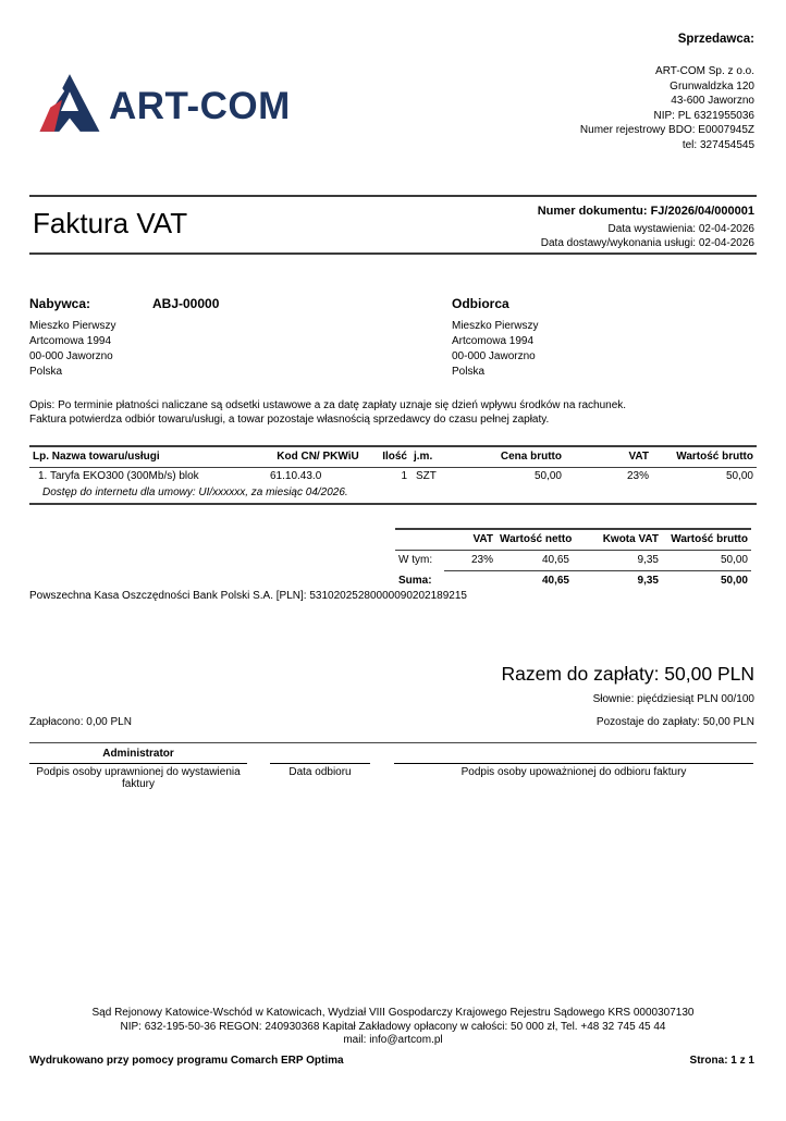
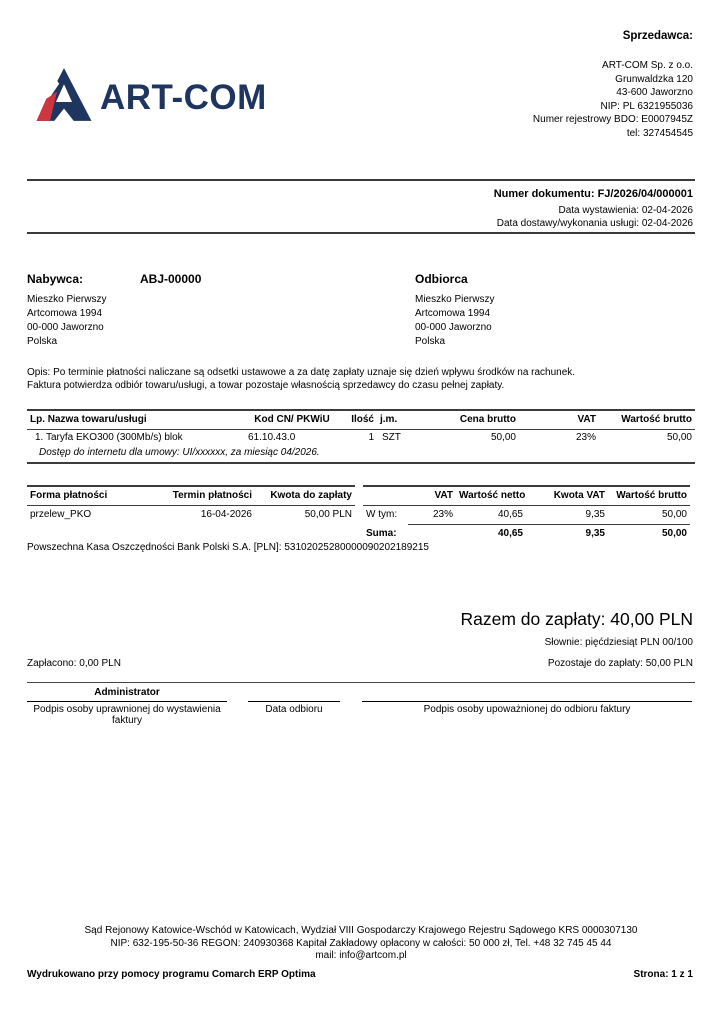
  Sprzedawca:
  ART-COM Sp. z o.o.
  Grunwaldzka 120
  43-600 Jaworzno
  NIP: PL 6321955036
  Numer rejestrowy BDO: E0007945Z
  tel: 327454545
  ART-COM
- Faktura VAT
  Numer dokumentu: FJ/2026/04/000001
  Data wystawienia: 02-04-2026
  Data dostawy/wykonania usługi: 02-04-2026
  Nabywca:
  ABJ-00000
  Odbiorca
  Mieszko Pierwszy
  Artcomowa 1994
  00-000 Jaworzno
  Polska
  Mieszko Pierwszy
  Artcomowa 1994
  00-000 Jaworzno
  Polska
  Opis: Po terminie płatności naliczane są odsetki ustawowe a za datę zapłaty uznaje się dzień wpływu środków na rachunek.
  Faktura potwierdza odbiór towaru/usługi, a towar pozostaje własnością sprzedawcy do czasu pełnej zapłaty.
  Lp. Nazwa towaru/usługi	Kod CN/ PKWiU	Ilość	j.m.	Cena brutto	VAT	Wartość brutto
  1. Taryfa EKO300 (300Mb/s) blok	61.10.43.0	1	SZT	50,00	23%	50,00
  Dostęp do internetu dla umowy: UI/xxxxxx, za miesiąc 04/2026.
+ Forma płatności	Termin płatności	Kwota do zapłaty
+ przelew_PKO	16-04-2026	50,00 PLN
  	VAT	Wartość netto	Kwota VAT	Wartość brutto
  W tym:	23%	40,65	9,35	50,00
  Suma:		40,65	9,35	50,00
  Powszechna Kasa Oszczędności Bank Polski S.A. [PLN]: 53102025280000090202189215
- Razem do zapłaty: 50,00 PLN
+ Razem do zapłaty: 40,00 PLN
  Słownie: pięćdziesiąt PLN 00/100
  Zapłacono: 0,00 PLN
  Pozostaje do zapłaty: 50,00 PLN
  Administrator
  Podpis osoby uprawnionej do wystawienia faktury
  Data odbioru
  Podpis osoby upoważnionej do odbioru faktury
  Sąd Rejonowy Katowice-Wschód w Katowicach, Wydział VIII Gospodarczy Krajowego Rejestru Sądowego KRS 0000307130
  NIP: 632-195-50-36 REGON: 240930368 Kapitał Zakładowy opłacony w całości: 50 000 zł, Tel. +48 32 745 45 44
  mail: info@artcom.pl
  Wydrukowano przy pomocy programu Comarch ERP Optima
  Strona: 1 z 1
